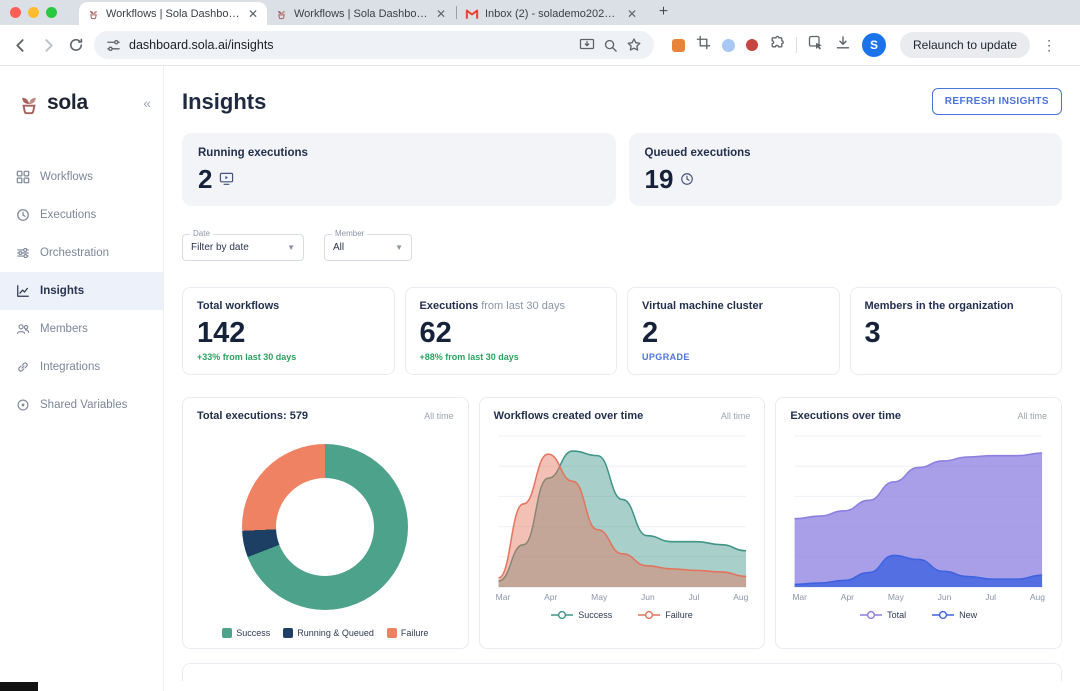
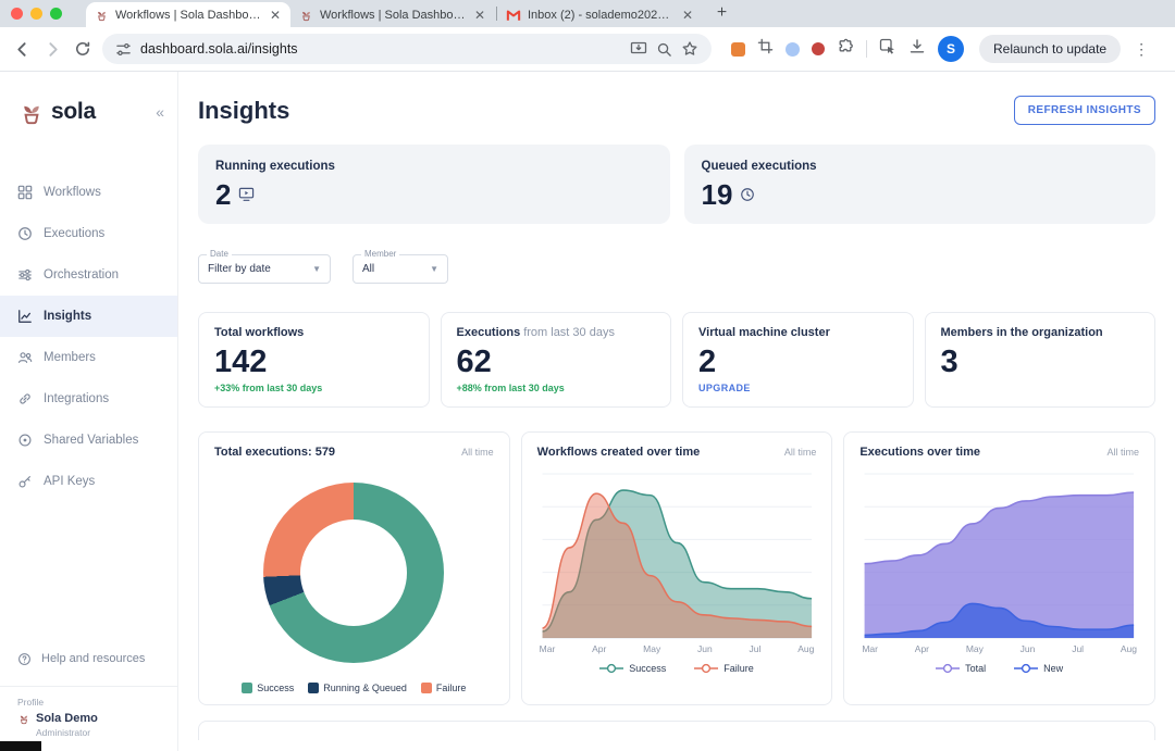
  Workflows | Sola Dashboar
  ✕
  Workflows | Sola Dashboar
  ✕
  Inbox (2) - solademo2024@
  ✕
  ＋
  dashboard.sola.ai/insights
  S
  Relaunch to update
  ⋮
  sola
  «
  Workflows
  Executions
  Orchestration
  Insights
  Members
  Integrations
  Shared Variables
+ API Keys
+ Help and resources
+ Profile
+ Sola Demo
+ Administrator
  Insights
  REFRESH INSIGHTS
  Running executions
  2
  Queued executions
  19
  Date
  Filter by date
  ▼
  Member
  All
  ▼
  Total workflows
  142
  +33% from last 30 days
  Executions from last 30 days
  62
  +88% from last 30 days
  Virtual machine cluster
  2
  UPGRADE
  Members in the organization
  3
  Total executions: 579
  All time
  Success
  Running & Queued
  Failure
  Workflows created over time
  All time
  Mar
  Apr
  May
  Jun
  Jul
  Aug
  Success
  Failure
  Executions over time
  All time
  Mar
  Apr
  May
  Jun
  Jul
  Aug
  Total
  New
